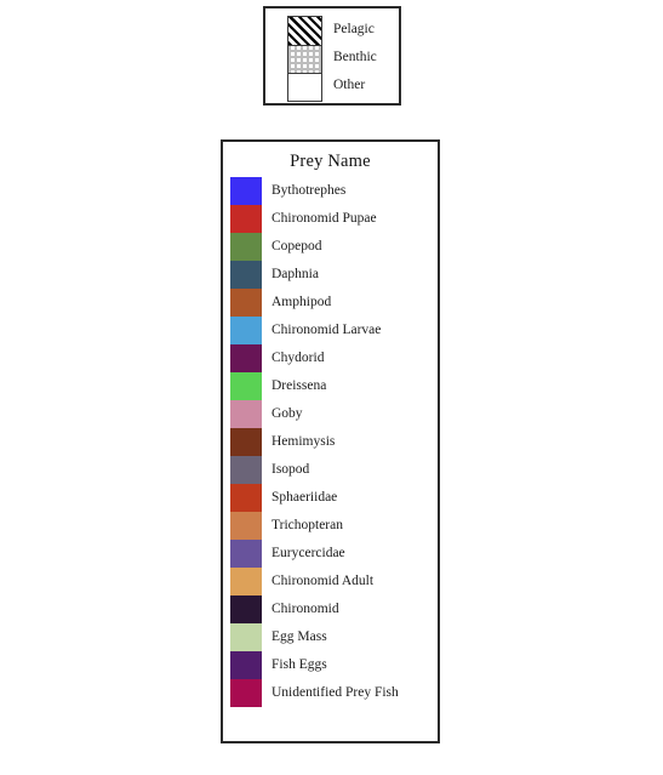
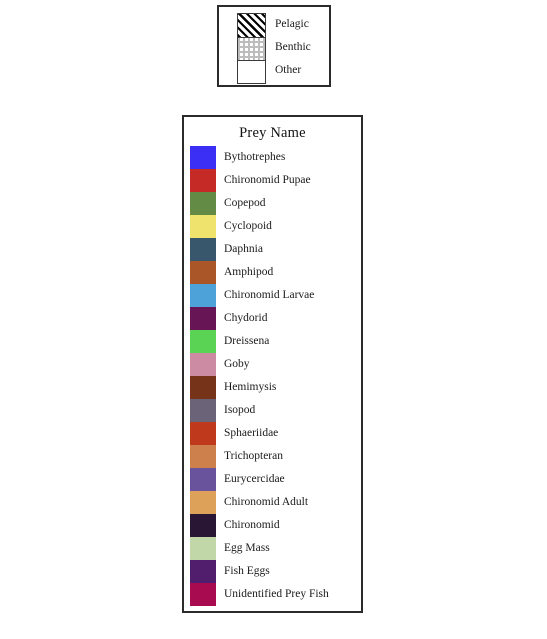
  Pelagic
  Benthic
  Other
  Prey Name
  Bythotrephes
  Chironomid Pupae
  Copepod
+ Cyclopoid
  Daphnia
  Amphipod
  Chironomid Larvae
  Chydorid
  Dreissena
  Goby
  Hemimysis
  Isopod
  Sphaeriidae
  Trichopteran
  Eurycercidae
  Chironomid Adult
  Chironomid
  Egg Mass
  Fish Eggs
  Unidentified Prey Fish
